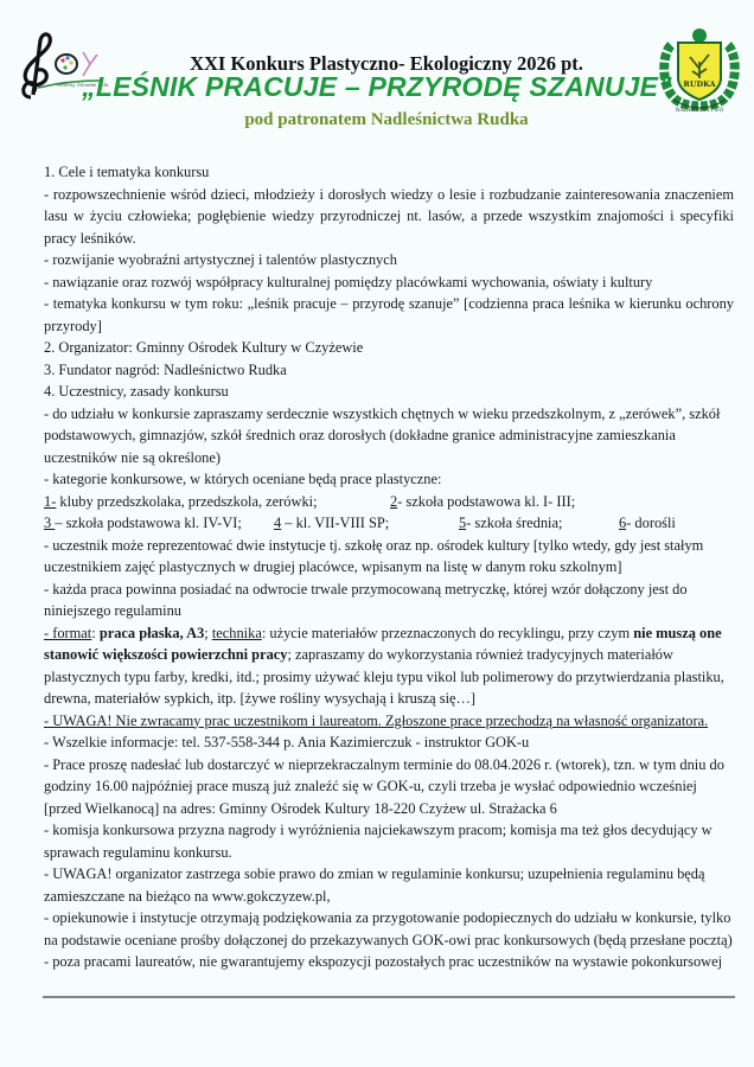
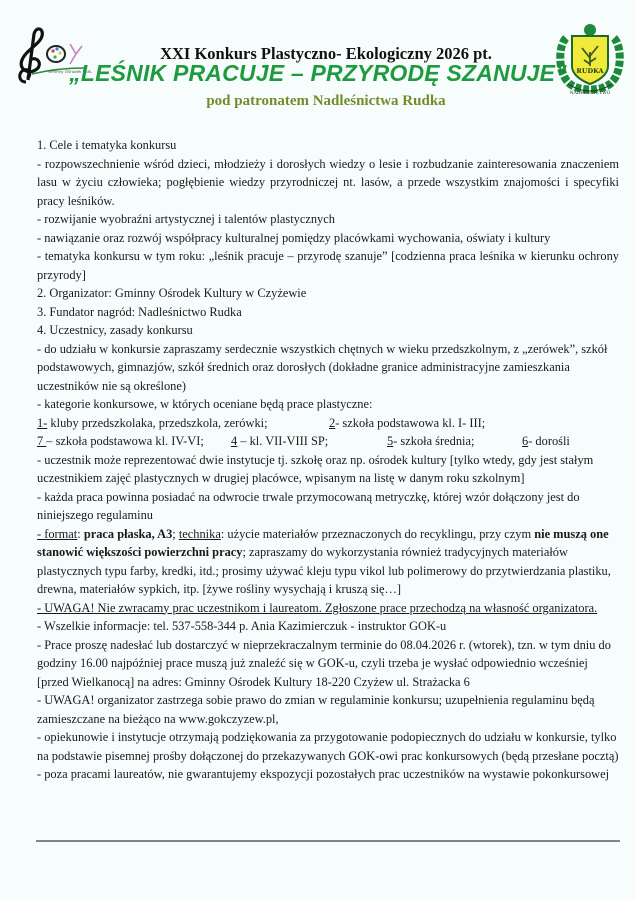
  XXI Konkurs Plastyczno- Ekologiczny 2026 pt.
  „LEŚNIK PRACUJE – PRZYRODĘ SZANUJE
  pod patronatem Nadleśnictwa Rudka
  RUDKA
  1. Cele i tematyka konkursu
  - rozpowszechnienie wśród dzieci, młodzieży i dorosłych wiedzy o lesie i rozbudzanie zainteresowania znaczeniem lasu w życiu człowieka; pogłębienie wiedzy przyrodniczej nt. lasów, a przede wszystkim znajomości i specyfiki pracy leśników.
  - rozwijanie wyobraźni artystycznej i talentów plastycznych
  - nawiązanie oraz rozwój współpracy kulturalnej pomiędzy placówkami wychowania, oświaty i kultury
  - tematyka konkursu w tym roku: „leśnik pracuje – przyrodę szanuje” [codzienna praca leśnika w kierunku ochrony przyrody]
  2. Organizator: Gminny Ośrodek Kultury w Czyżewie
  3. Fundator nagród: Nadleśnictwo Rudka
  4. Uczestnicy, zasady konkursu
  - do udziału w konkursie zapraszamy serdecznie wszystkich chętnych w wieku przedszkolnym, z „zerówek”, szkół podstawowych, gimnazjów, szkół średnich oraz dorosłych (dokładne granice administracyjne zamieszkania uczestników nie są określone)
  - kategorie konkursowe, w których oceniane będą prace plastyczne:
  1- kluby przedszkolaka, przedszkola, zerówki;
  2- szkoła podstawowa kl. I- III;
- 3 – szkoła podstawowa kl. IV-VI;
+ 7 – szkoła podstawowa kl. IV-VI;
  4 – kl. VII-VIII SP;
  5- szkoła średnia;
  6- dorośli
  - uczestnik może reprezentować dwie instytucje tj. szkołę oraz np. ośrodek kultury [tylko wtedy, gdy jest stałym uczestnikiem zajęć plastycznych w drugiej placówce, wpisanym na listę w danym roku szkolnym]
  - każda praca powinna posiadać na odwrocie trwale przymocowaną metryczkę, której wzór dołączony jest do niniejszego regulaminu
  - format: praca płaska, A3; technika: użycie materiałów przeznaczonych do recyklingu, przy czym nie muszą one stanowić większości powierzchni pracy; zapraszamy do wykorzystania również tradycyjnych materiałów plastycznych typu farby, kredki, itd.; prosimy używać kleju typu vikol lub polimerowy do przytwierdzania plastiku, drewna, materiałów sypkich, itp. [żywe rośliny wysychają i kruszą się…]
  - UWAGA! Nie zwracamy prac uczestnikom i laureatom. Zgłoszone prace przechodzą na własność organizatora.
  - Wszelkie informacje: tel. 537-558-344 p. Ania Kazimierczuk - instruktor GOK-u
  - Prace proszę nadesłać lub dostarczyć w nieprzekraczalnym terminie do 08.04.2026 r. (wtorek), tzn. w tym dniu do godziny 16.00 najpóźniej prace muszą już znaleźć się w GOK-u, czyli trzeba je wysłać odpowiednio wcześniej [przed Wielkanocą] na adres: Gminny Ośrodek Kultury 18-220 Czyżew ul. Strażacka 6
- - komisja konkursowa przyzna nagrody i wyróżnienia najciekawszym pracom; komisja ma też głos decydujący w sprawach regulaminu konkursu.
  - UWAGA! organizator zastrzega sobie prawo do zmian w regulaminie konkursu; uzupełnienia regulaminu będą zamieszczane na bieżąco na www.gokczyzew.pl,
- - opiekunowie i instytucje otrzymają podziękowania za przygotowanie podopiecznych do udziału w konkursie, tylko na podstawie oceniane prośby dołączonej do przekazywanych GOK-owi prac konkursowych (będą przesłane pocztą)
+ - opiekunowie i instytucje otrzymają podziękowania za przygotowanie podopiecznych do udziału w konkursie, tylko na podstawie pisemnej prośby dołączonej do przekazywanych GOK-owi prac konkursowych (będą przesłane pocztą)
  - poza pracami laureatów, nie gwarantujemy ekspozycji pozostałych prac uczestników na wystawie pokonkursowej
